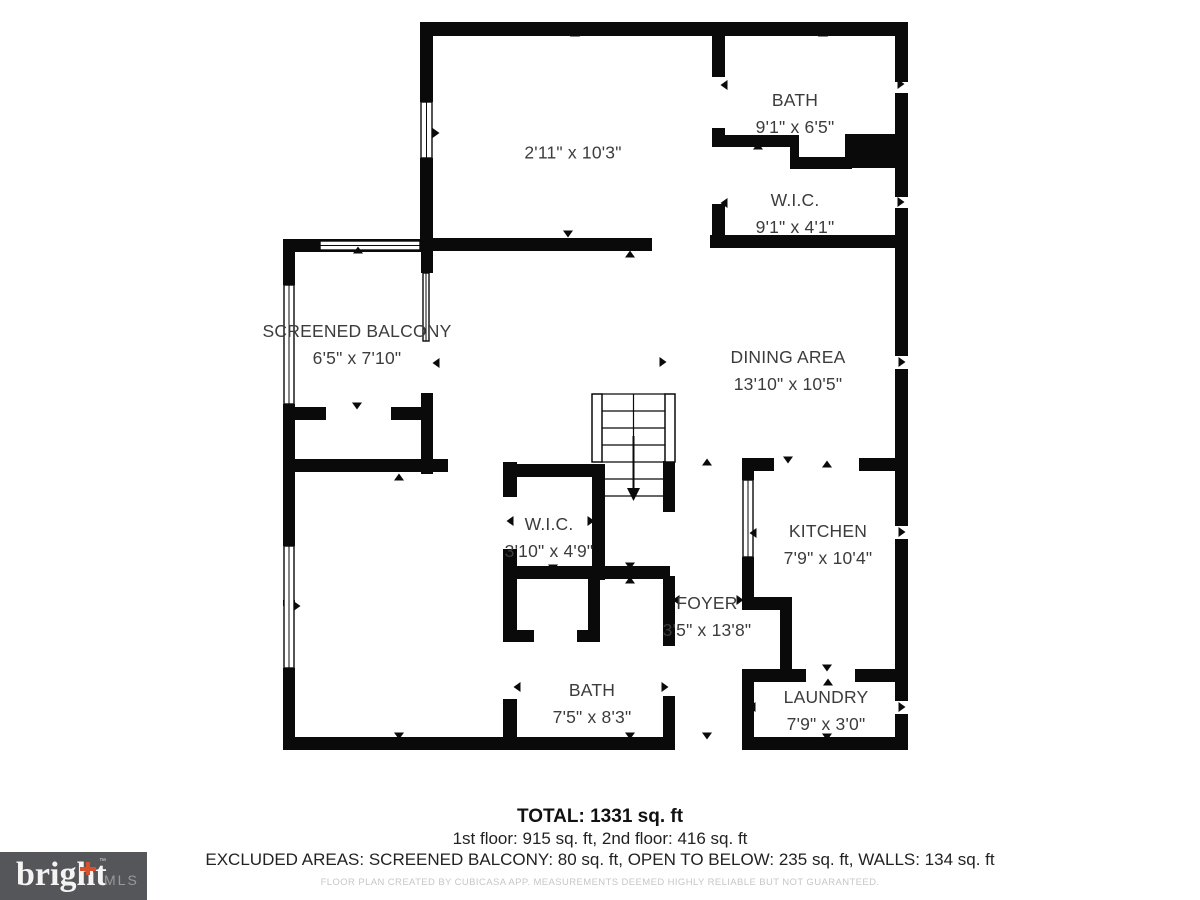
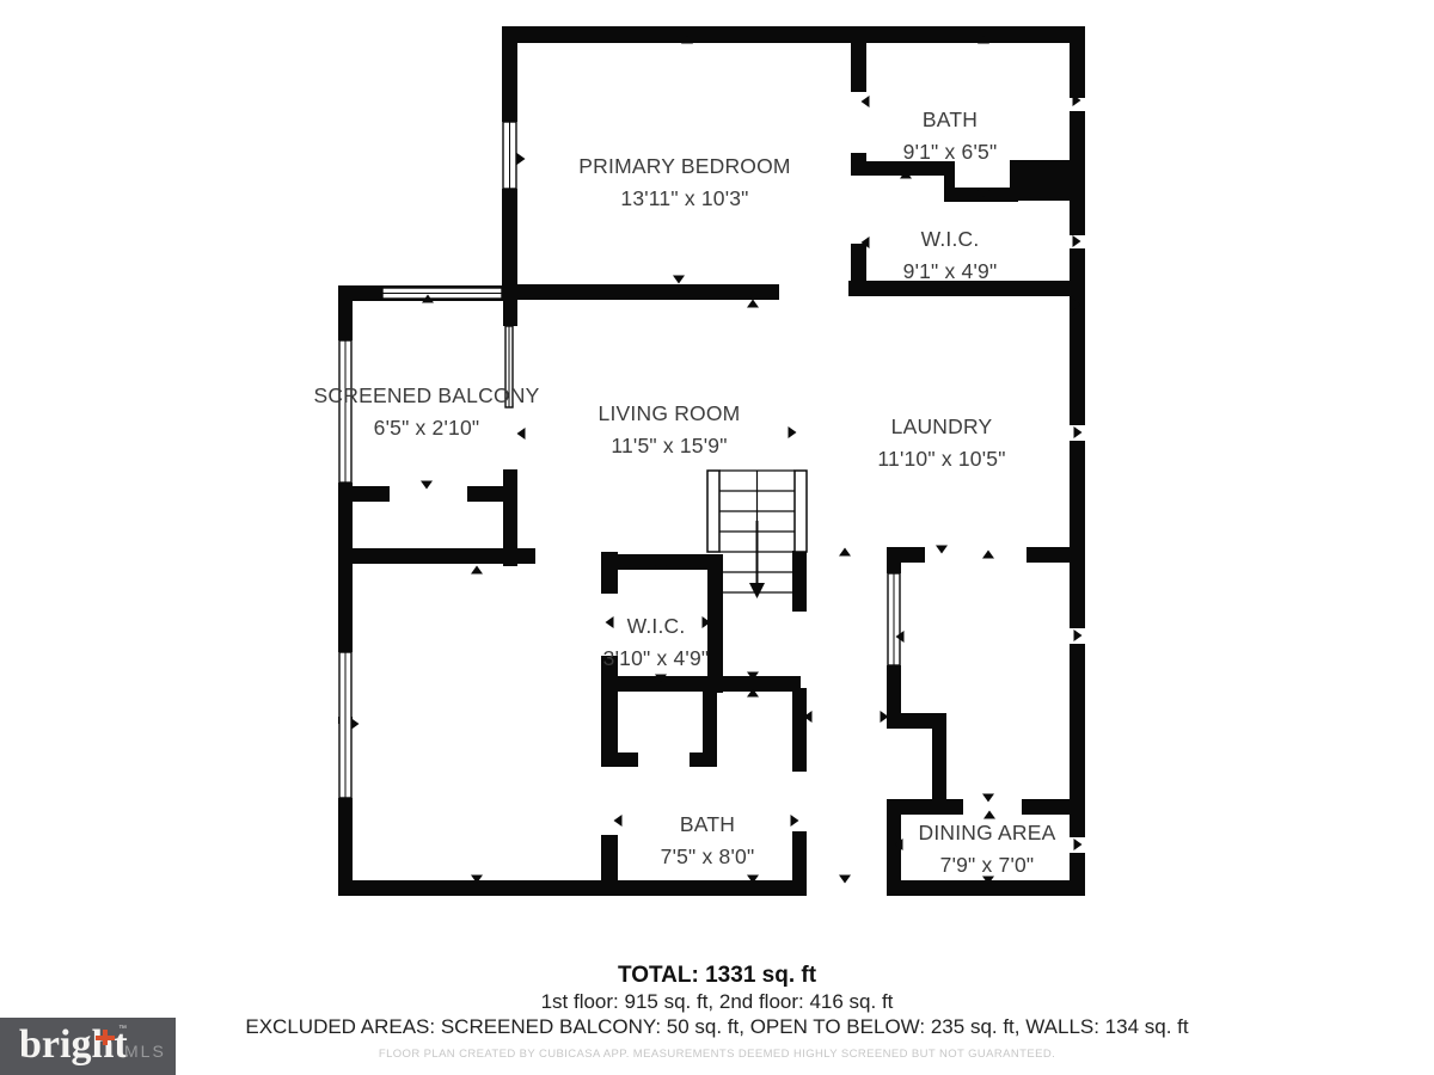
+ PRIMARY BEDROOM
- 2'11" x 10'3"
+ 13'11" x 10'3"
  BATH
  9'1" x 6'5"
  W.I.C.
- 9'1" x 4'1"
+ 9'1" x 4'9"
  SCREENED BALCONY
- 6'5" x 7'10"
+ 6'5" x 2'10"
+ LIVING ROOM
+ 11'5" x 15'9"
- DINING AREA
+ LAUNDRY
- 13'10" x 10'5"
+ 11'10" x 10'5"
  W.I.C.
  3'10" x 4'9"
- KITCHEN
- 7'9" x 10'4"
- FOYER
- 3'5" x 13'8"
  BATH
- 7'5" x 8'3"
+ 7'5" x 8'0"
- LAUNDRY
+ DINING AREA
- 7'9" x 3'0"
+ 7'9" x 7'0"
  TOTAL: 1331 sq. ft
  1st floor: 915 sq. ft, 2nd floor: 416 sq. ft
- EXCLUDED AREAS: SCREENED BALCONY: 80 sq. ft, OPEN TO BELOW: 235 sq. ft, WALLS: 134 sq. ft
+ EXCLUDED AREAS: SCREENED BALCONY: 50 sq. ft, OPEN TO BELOW: 235 sq. ft, WALLS: 134 sq. ft
- FLOOR PLAN CREATED BY CUBICASA APP. MEASUREMENTS DEEMED HIGHLY RELIABLE BUT NOT GUARANTEED.
+ FLOOR PLAN CREATED BY CUBICASA APP. MEASUREMENTS DEEMED HIGHLY SCREENED BUT NOT GUARANTEED.
  brigt
  MLS
